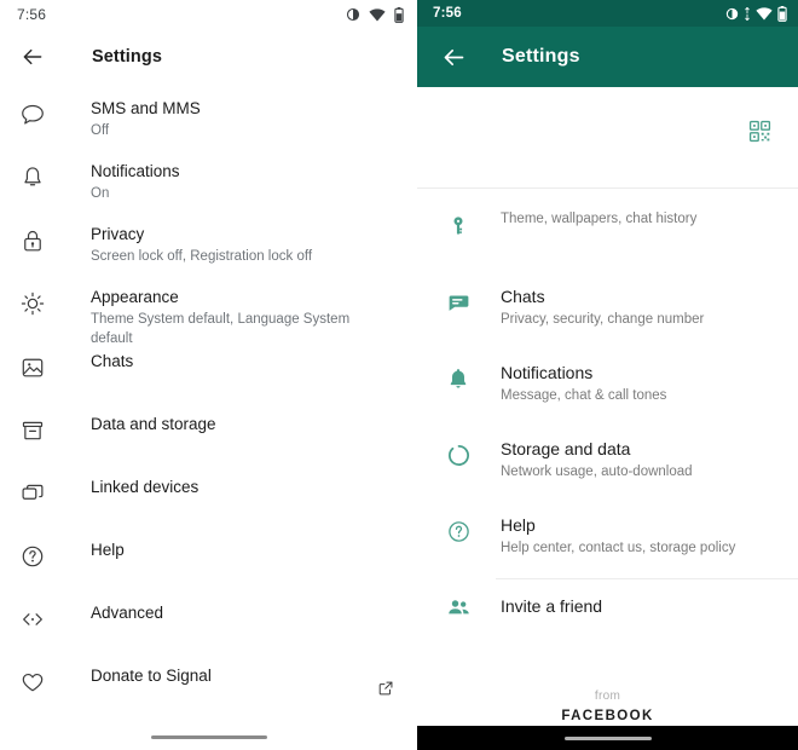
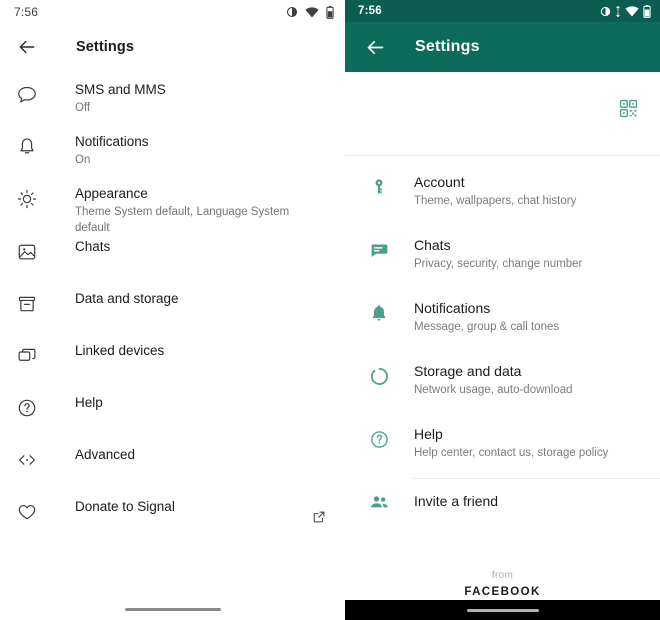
  7:56
  Settings
  SMS and MMS
  Off
  Notifications
  On
- Privacy
- Screen lock off, Registration lock off
  Appearance
  Theme System default, Language System default
  Chats
  Data and storage
  Linked devices
  Help
  Advanced
  Donate to Signal
  7:56
  Settings
+ Account
  Theme, wallpapers, chat history
  Chats
  Privacy, security, change number
  Notifications
- Message, chat & call tones
+ Message, group & call tones
  Storage and data
  Network usage, auto-download
  Help
  Help center, contact us, storage policy
  Invite a friend
  from
  FACEBOOK
